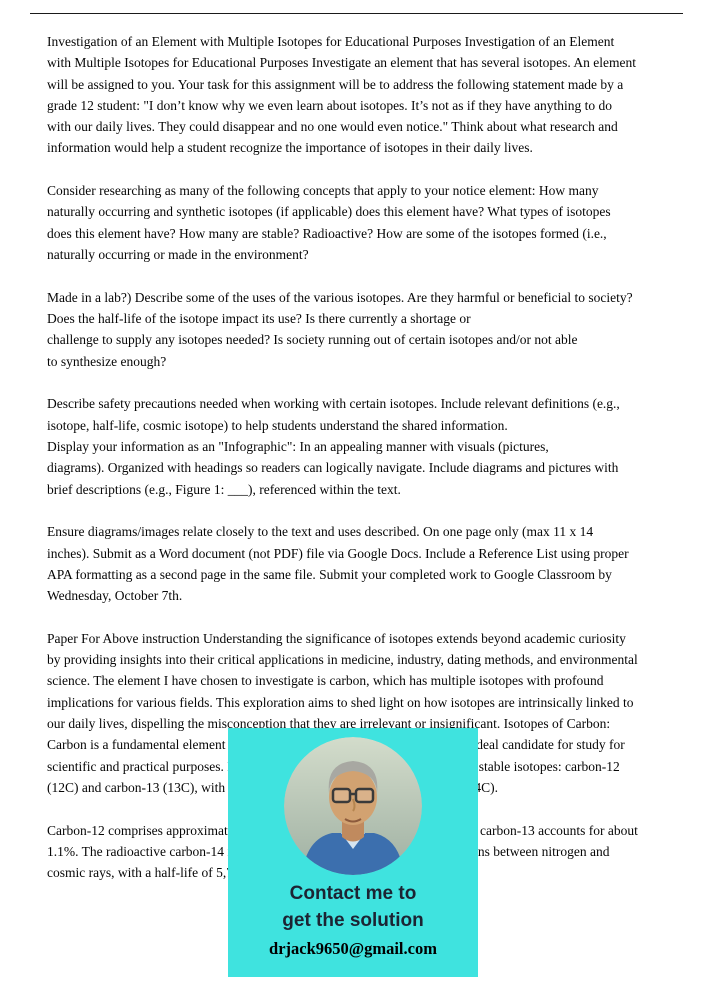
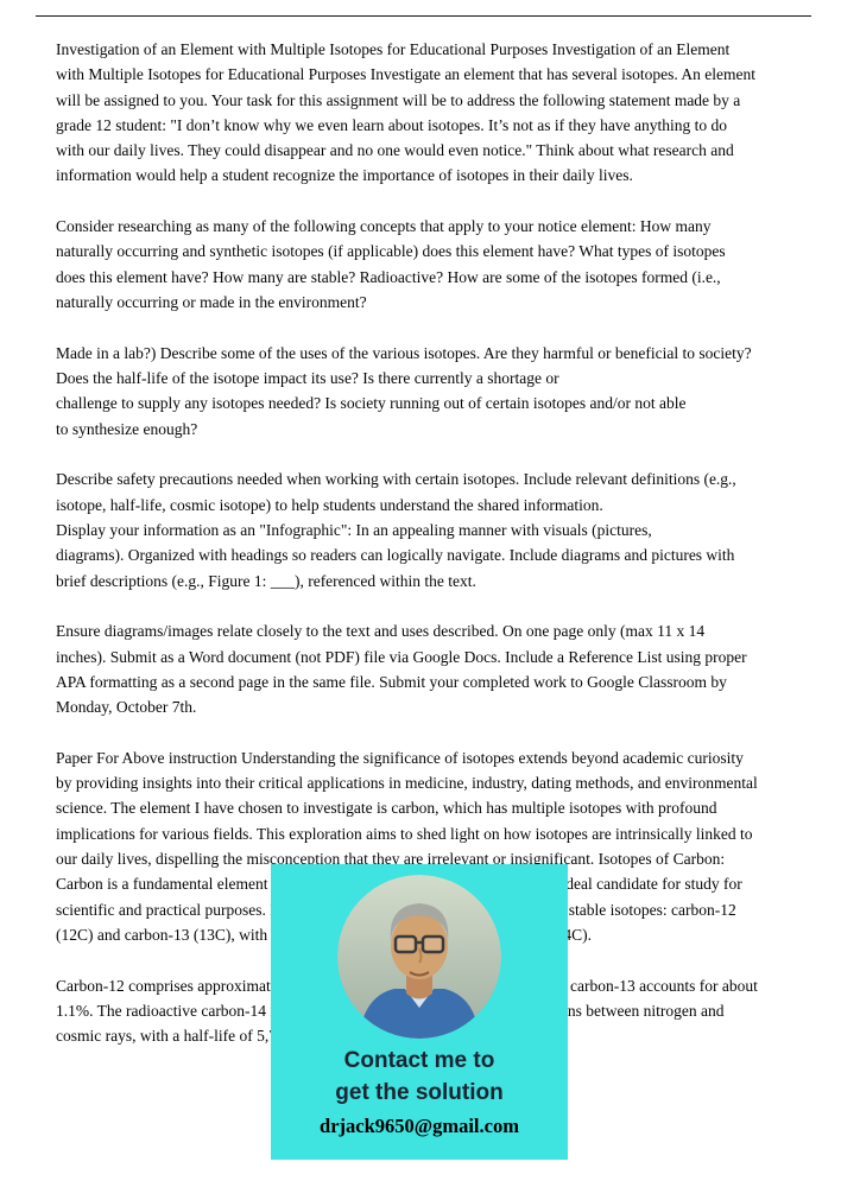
  Investigation of an Element with Multiple Isotopes for Educational Purposes Investigation of an Element with Multiple Isotopes for Educational Purposes Investigate an element that has several isotopes. An element will be assigned to you. Your task for this assignment will be to address the following statement made by a grade 12 student: "I don’t know why we even learn about isotopes. It’s not as if they have anything to do with our daily lives. They could disappear and no one would even notice." Think about what research and information would help a student recognize the importance of isotopes in their daily lives.
  Consider researching as many of the following concepts that apply to your notice element: How many naturally occurring and synthetic isotopes (if applicable) does this element have? What types of isotopes does this element have? How many are stable? Radioactive? How are some of the isotopes formed (i.e., naturally occurring or made in the environment?
  Made in a lab?) Describe some of the uses of the various isotopes. Are they harmful or beneficial to society? Does the half-life of the isotope impact its use? Is there currently a shortage or
  challenge to supply any isotopes needed? Is society running out of certain isotopes and/or not able
  to synthesize enough?
  Describe safety precautions needed when working with certain isotopes. Include relevant definitions (e.g., isotope, half-life, cosmic isotope) to help students understand the shared information.
  Display your information as an "Infographic": In an appealing manner with visuals (pictures,
  diagrams). Organized with headings so readers can logically navigate. Include diagrams and pictures with brief descriptions (e.g., Figure 1: ___), referenced within the text.
- Ensure diagrams/images relate closely to the text and uses described. On one page only (max 11 x 14 inches). Submit as a Word document (not PDF) file via Google Docs. Include a Reference List using proper APA formatting as a second page in the same file. Submit your completed work to Google Classroom by Wednesday, October 7th.
+ Ensure diagrams/images relate closely to the text and uses described. On one page only (max 11 x 14 inches). Submit as a Word document (not PDF) file via Google Docs. Include a Reference List using proper APA formatting as a second page in the same file. Submit your completed work to Google Classroom by Monday, October 7th.
  Paper For Above instruction Understanding the significance of isotopes extends beyond academic curiosity by providing insights into their critical applications in medicine, industry, dating methods, and environmental science. The element I have chosen to investigate is carbon, which has multiple isotopes with profound implications for various fields. This exploration aims to shed light on how isotopes are intrinsically linked to our daily lives, dispelling the misconception that they are irrelevant or insignificant. Isotopes of Carbon: Carbon is a fundamental elementdeal candidate for study for scientific and practical purposes. stable isotopes: carbon-12 (12C) and carbon-13 (13C), withC).
  Contact me to
  get the solution
  drjack9650@gmail.com
